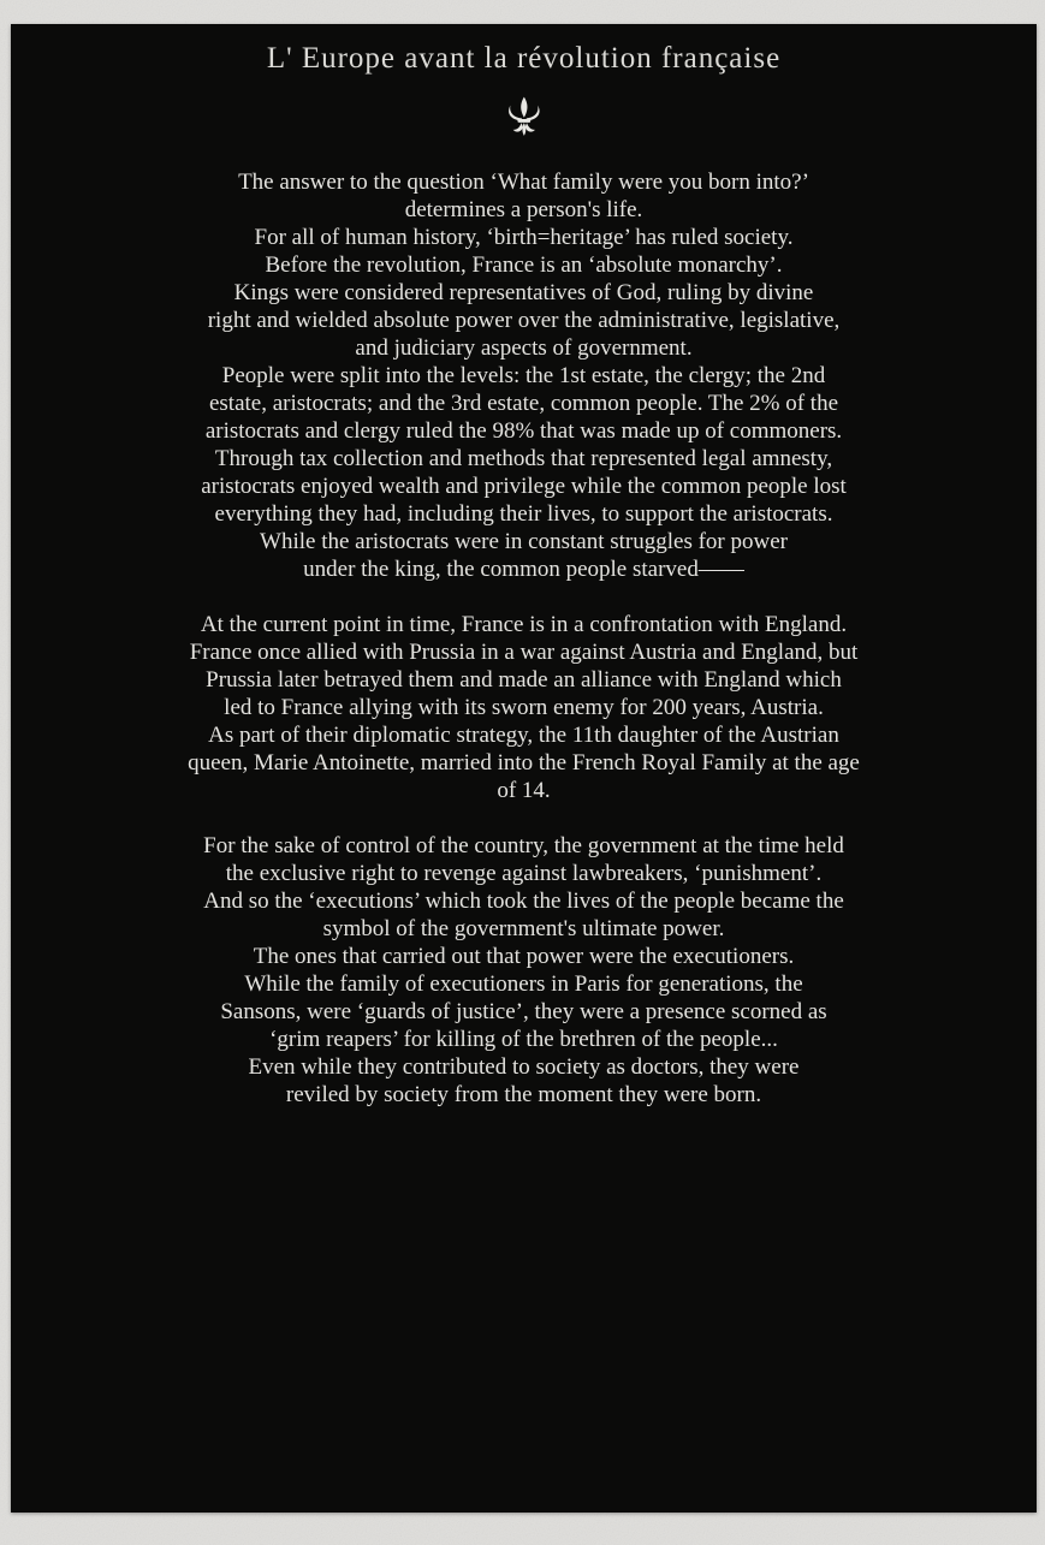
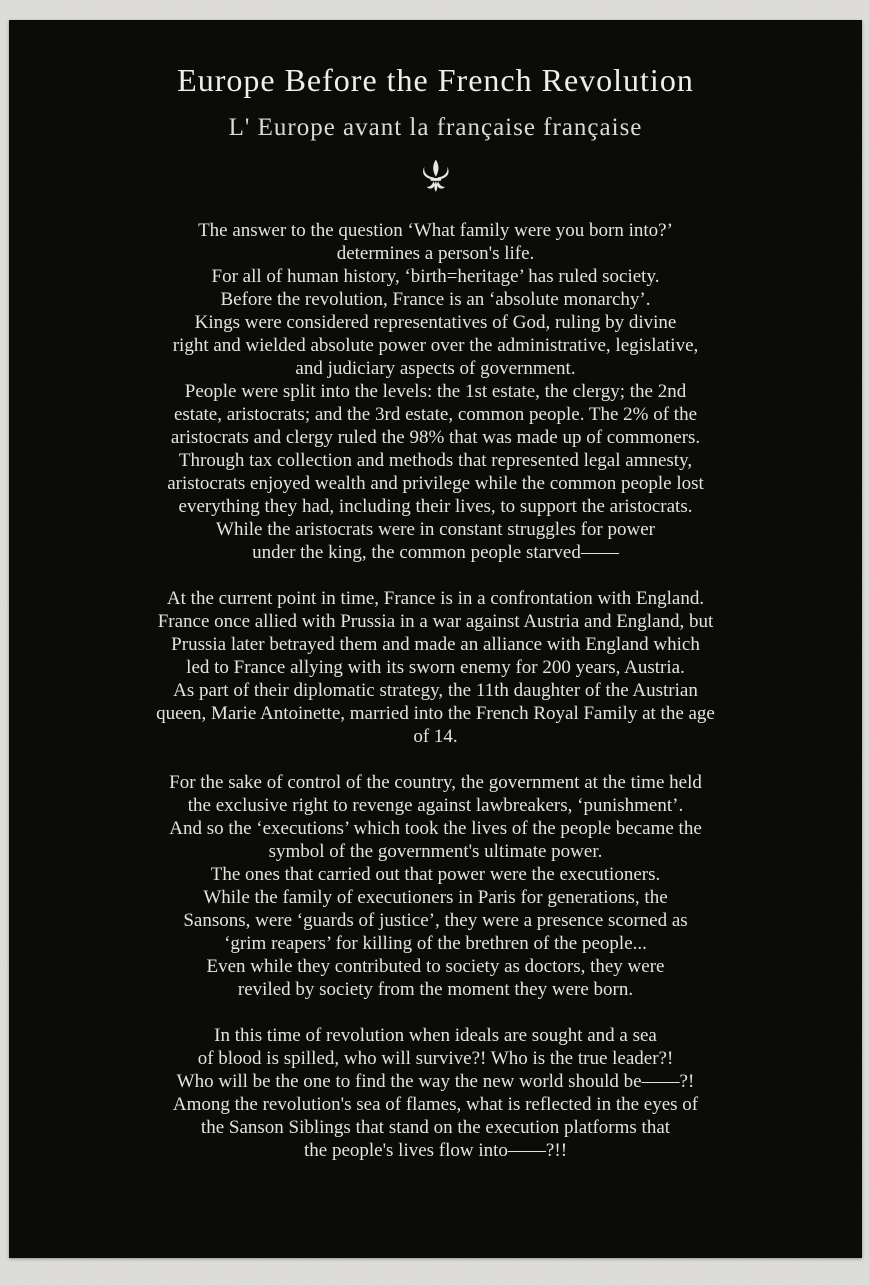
+ Europe Before the French Revolution
- L' Europe avant la révolution française
+ L' Europe avant la française française
  The answer to the question ‘What family were you born into?’
  determines a person's life.
  For all of human history, ‘birth=heritage’ has ruled society.
  Before the revolution, France is an ‘absolute monarchy’.
  Kings were considered representatives of God, ruling by divine
  right and wielded absolute power over the administrative, legislative,
  and judiciary aspects of government.
  People were split into the levels: the 1st estate, the clergy; the 2nd
  estate, aristocrats; and the 3rd estate, common people. The 2% of the
  aristocrats and clergy ruled the 98% that was made up of commoners.
  Through tax collection and methods that represented legal amnesty,
  aristocrats enjoyed wealth and privilege while the common people lost
  everything they had, including their lives, to support the aristocrats.
  While the aristocrats were in constant struggles for power
  under the king, the common people starved——
  At the current point in time, France is in a confrontation with England.
  France once allied with Prussia in a war against Austria and England, but
  Prussia later betrayed them and made an alliance with England which
  led to France allying with its sworn enemy for 200 years, Austria.
  As part of their diplomatic strategy, the 11th daughter of the Austrian
  queen, Marie Antoinette, married into the French Royal Family at the age
  of 14.
  For the sake of control of the country, the government at the time held
  the exclusive right to revenge against lawbreakers, ‘punishment’.
  And so the ‘executions’ which took the lives of the people became the
  symbol of the government's ultimate power.
  The ones that carried out that power were the executioners.
  While the family of executioners in Paris for generations, the
  Sansons, were ‘guards of justice’, they were a presence scorned as
  ‘grim reapers’ for killing of the brethren of the people...
  Even while they contributed to society as doctors, they were
  reviled by society from the moment they were born.
+ In this time of revolution when ideals are sought and a sea
+ of blood is spilled, who will survive?! Who is the true leader?!
+ Who will be the one to find the way the new world should be——?!
+ Among the revolution's sea of flames, what is reflected in the eyes of
+ the Sanson Siblings that stand on the execution platforms that
+ the people's lives flow into——?!!
